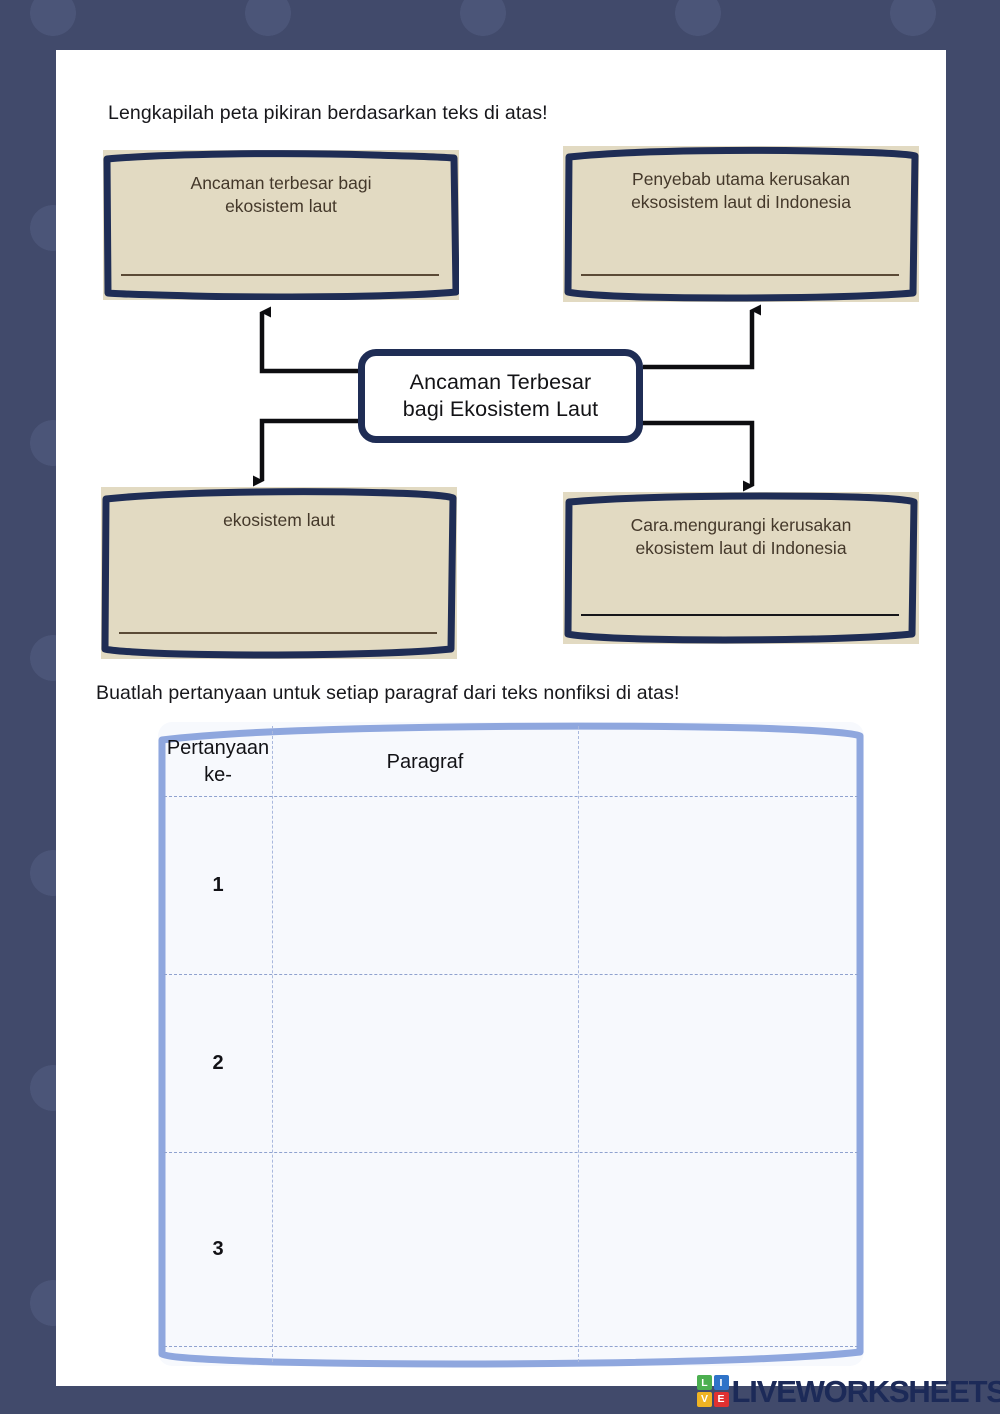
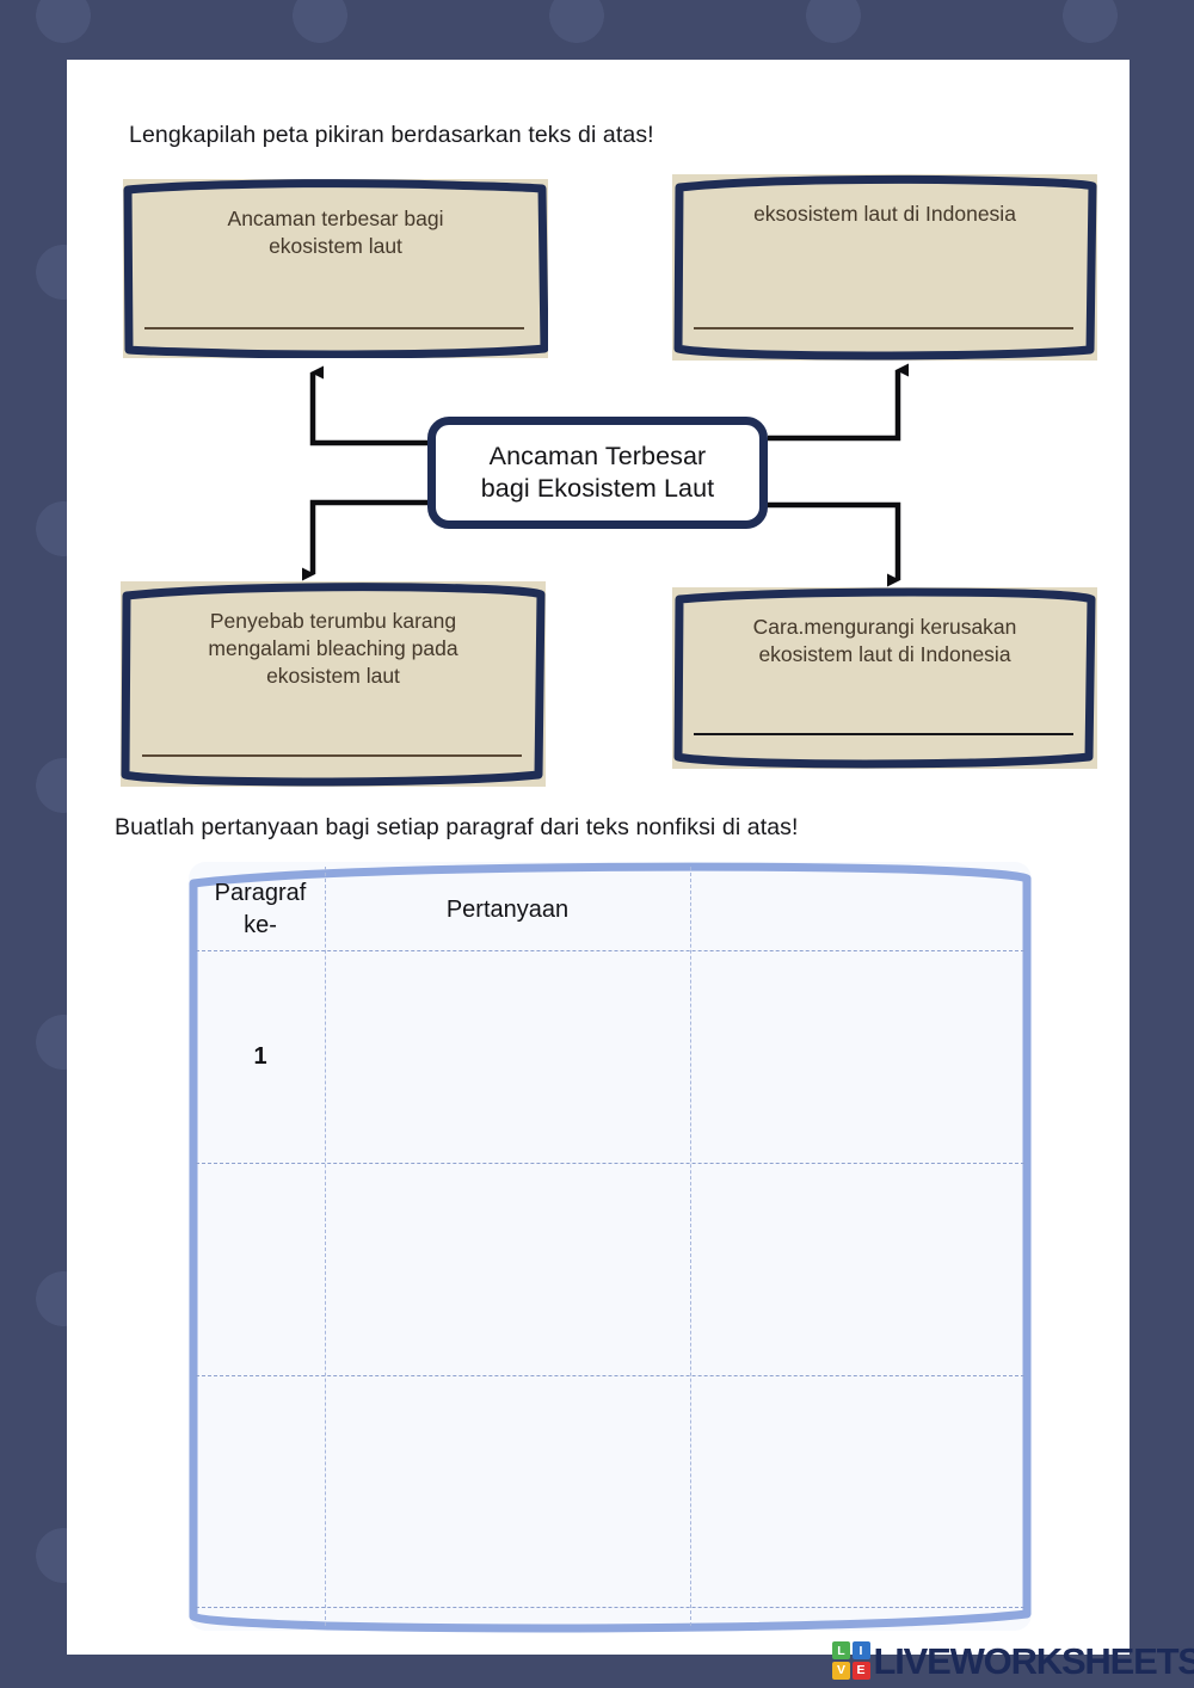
  Lengkapilah peta pikiran berdasarkan teks di atas!
  Ancaman terbesar bagi
  ekosistem laut
- Penyebab utama kerusakan
  eksosistem laut di Indonesia
  Ancaman Terbesar
  bagi Ekosistem Laut
+ Penyebab terumbu karang
+ mengalami bleaching pada
  ekosistem laut
  Cara.mengurangi kerusakan
  ekosistem laut di Indonesia
- Buatlah pertanyaan untuk setiap paragraf dari teks nonfiksi di atas!
+ Buatlah pertanyaan bagi setiap paragraf dari teks nonfiksi di atas!
- Pertanyaan
+ Paragraf
  ke-
- Paragraf
+ Pertanyaan
  1
- 2
- 3
  L
  I
  V
  E
  LIVEWORKSHEETS
